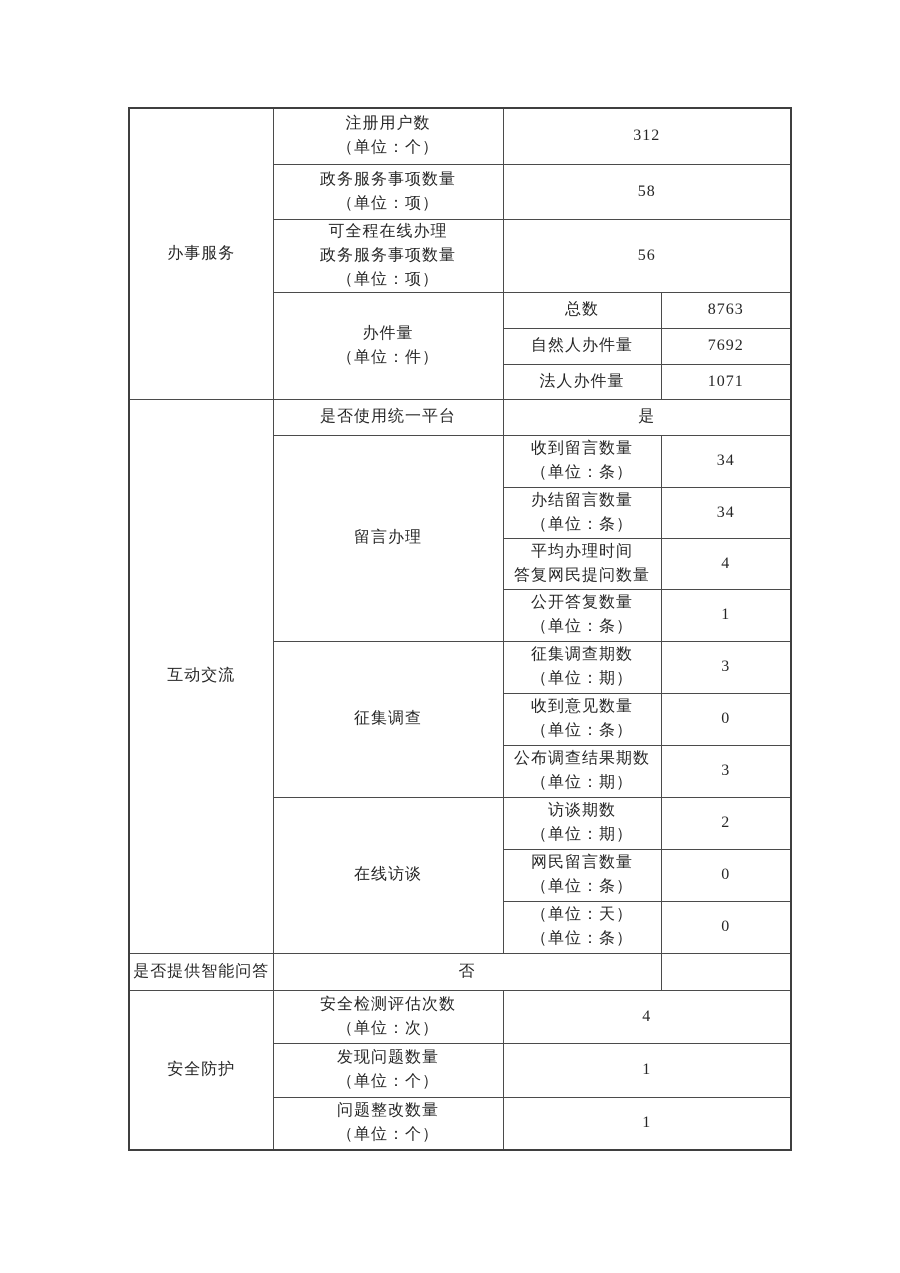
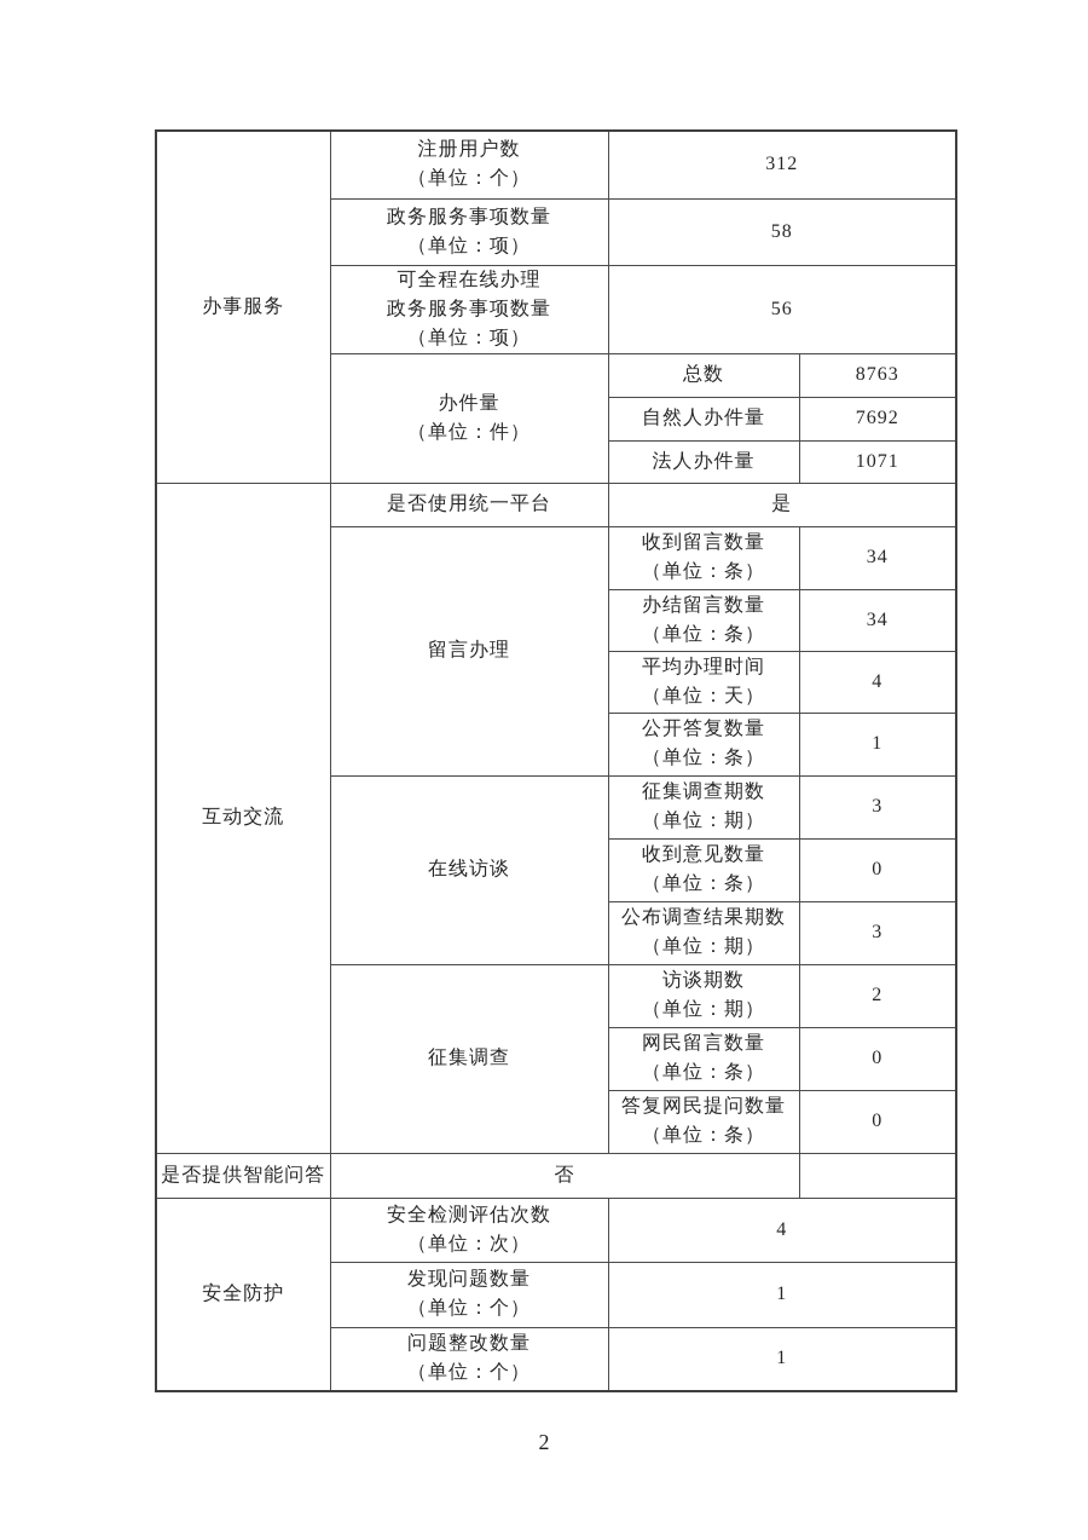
  办事服务	注册用户数 （单位：个）	312
  政务服务事项数量 （单位：项）	58
  可全程在线办理 政务服务事项数量 （单位：项）	56
  办件量 （单位：件）	总数	8763
  自然人办件量	7692
  法人办件量	1071
  互动交流	是否使用统一平台	是
  留言办理	收到留言数量 （单位：条）	34
  办结留言数量 （单位：条）	34
- 平均办理时间 答复网民提问数量	4
+ 平均办理时间 （单位：天）	4
  公开答复数量 （单位：条）	1
- 征集调查	征集调查期数 （单位：期）	3
+ 在线访谈	征集调查期数 （单位：期）	3
  收到意见数量 （单位：条）	0
  公布调查结果期数 （单位：期）	3
- 在线访谈	访谈期数 （单位：期）	2
+ 征集调查	访谈期数 （单位：期）	2
  网民留言数量 （单位：条）	0
- （单位：天） （单位：条）	0
+ 答复网民提问数量 （单位：条）	0
  是否提供智能问答	否
  安全防护	安全检测评估次数 （单位：次）	4
  发现问题数量 （单位：个）	1
  问题整改数量 （单位：个）	1
+ 2
